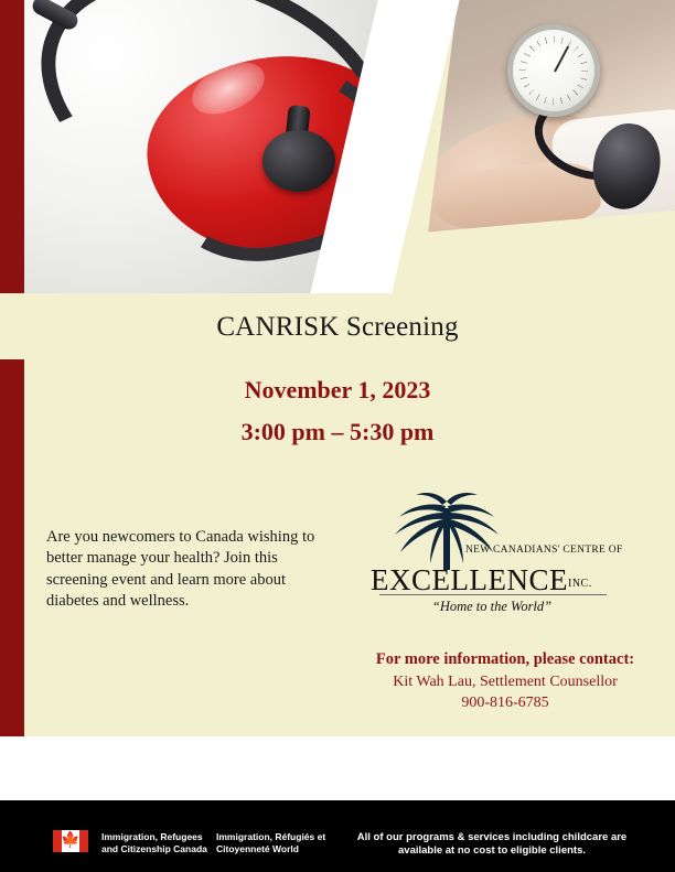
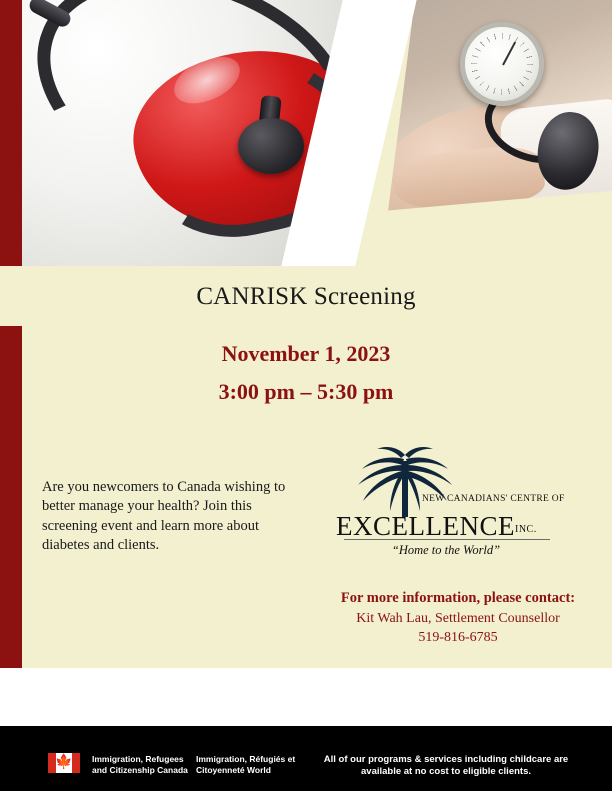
  CANRISK Screening
  November 1, 2023
  3:00 pm – 5:30 pm
- Are you newcomers to Canada wishing to better manage your health? Join this screening event and learn more about diabetes and wellness.
+ Are you newcomers to Canada wishing to better manage your health? Join this screening event and learn more about diabetes and clients.
  NEW CANADIANS' CENTRE OF
  EXCELLENCEINC.
  “Home to the World”
  For more information, please contact:
  Kit Wah Lau, Settlement Counsellor
- 900-816-6785
+ 519-816-6785
  🍁
  Immigration, Refugees and Citizenship Canada
  Immigration, Réfugiés et Citoyenneté World
  All of our programs & services including childcare are available at no cost to eligible clients.
